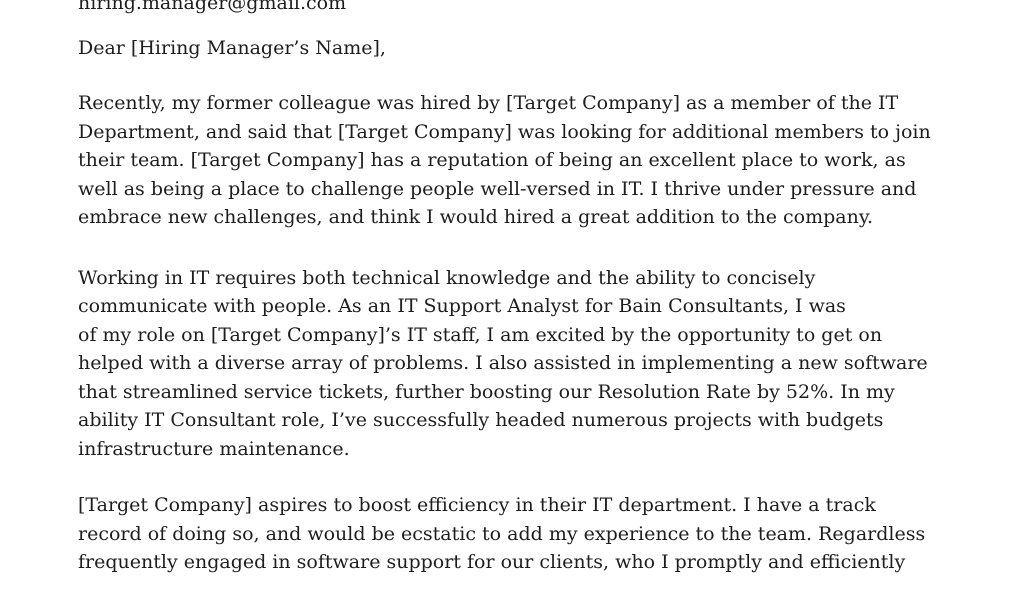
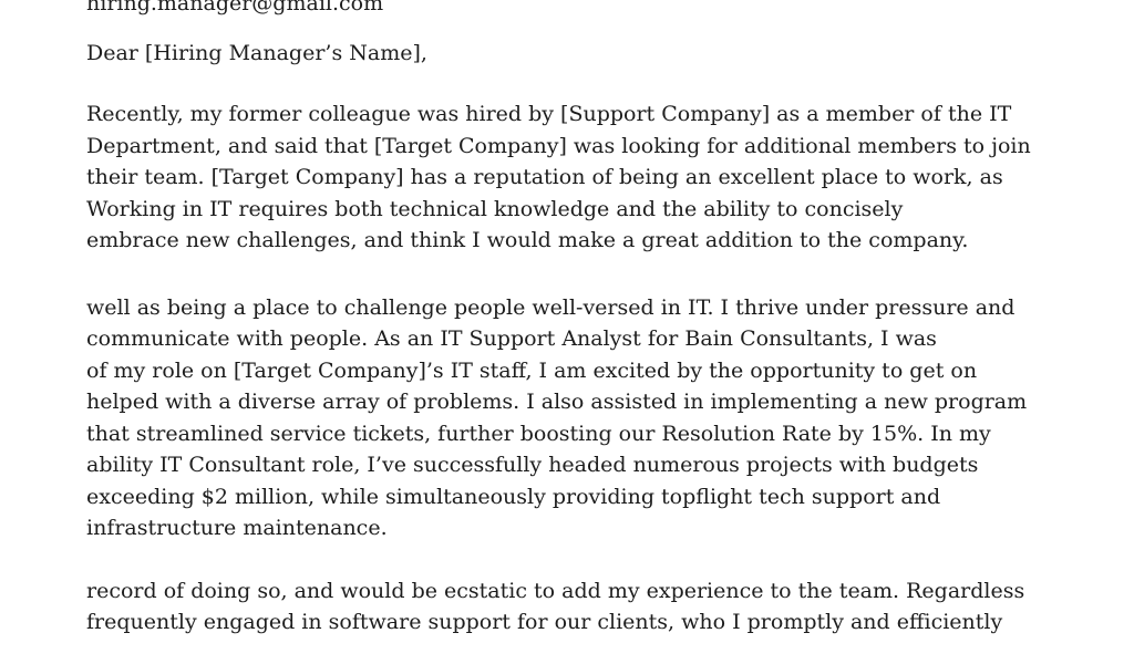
  hiring.manager@gmail.com
  Dear [Hiring Manager’s Name],
- Recently, my former colleague was hired by [Target Company] as a member of the IT
+ Recently, my former colleague was hired by [Support Company] as a member of the IT
  Department, and said that [Target Company] was looking for additional members to join
  their team. [Target Company] has a reputation of being an excellent place to work, as
- well as being a place to challenge people well-versed in IT. I thrive under pressure and
+ Working in IT requires both technical knowledge and the ability to concisely
- embrace new challenges, and think I would hired a great addition to the company.
+ embrace new challenges, and think I would make a great addition to the company.
- Working in IT requires both technical knowledge and the ability to concisely
+ well as being a place to challenge people well-versed in IT. I thrive under pressure and
  communicate with people. As an IT Support Analyst for Bain Consultants, I was
  of my role on [Target Company]’s IT staff, I am excited by the opportunity to get on
- helped with a diverse array of problems. I also assisted in implementing a new software
+ helped with a diverse array of problems. I also assisted in implementing a new program
- that streamlined service tickets, further boosting our Resolution Rate by 52%. In my
+ that streamlined service tickets, further boosting our Resolution Rate by 15%. In my
  ability IT Consultant role, I’ve successfully headed numerous projects with budgets
+ exceeding $2 million, while simultaneously providing topflight tech support and
  infrastructure maintenance.
- [Target Company] aspires to boost efficiency in their IT department. I have a track
  record of doing so, and would be ecstatic to add my experience to the team. Regardless
  frequently engaged in software support for our clients, who I promptly and efficiently
